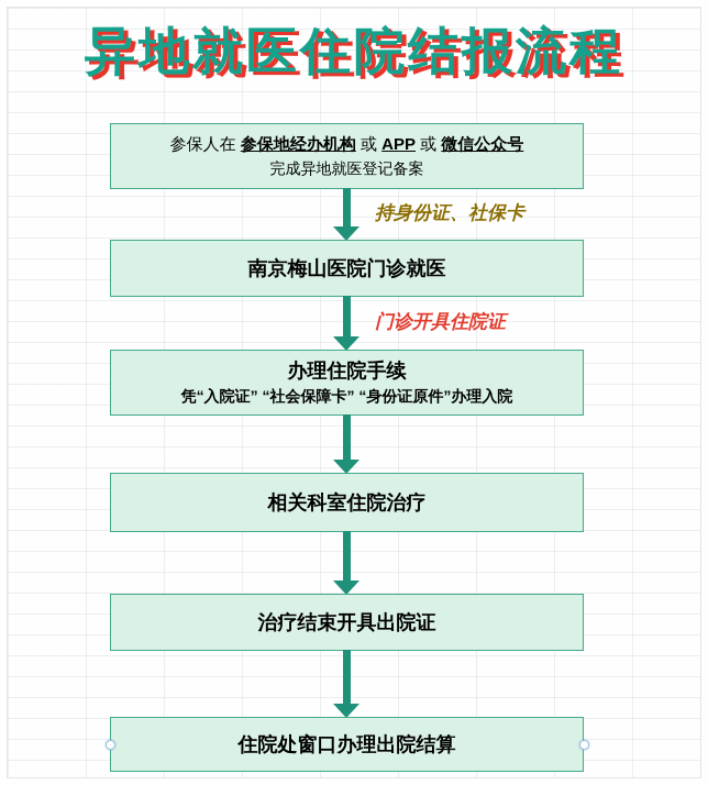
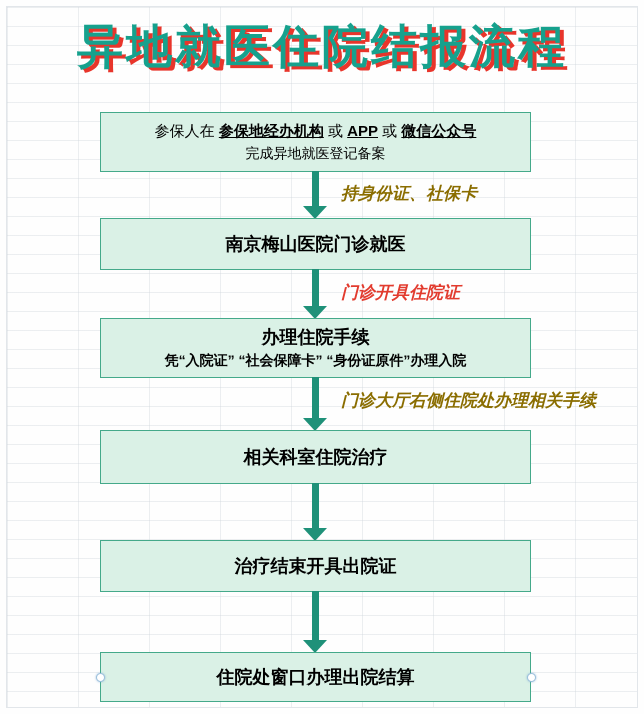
  异地就医住院结报流程
  参保人在 参保地经办机构 或 APP 或 微信公众号
  完成异地就医登记备案
  持身份证、社保卡
  南京梅山医院门诊就医
  门诊开具住院证
  办理住院手续
  凭“入院证” “社会保障卡” “身份证原件”办理入院
+ 门诊大厅右侧住院处办理相关手续
  相关科室住院治疗
  治疗结束开具出院证
  住院处窗口办理出院结算
